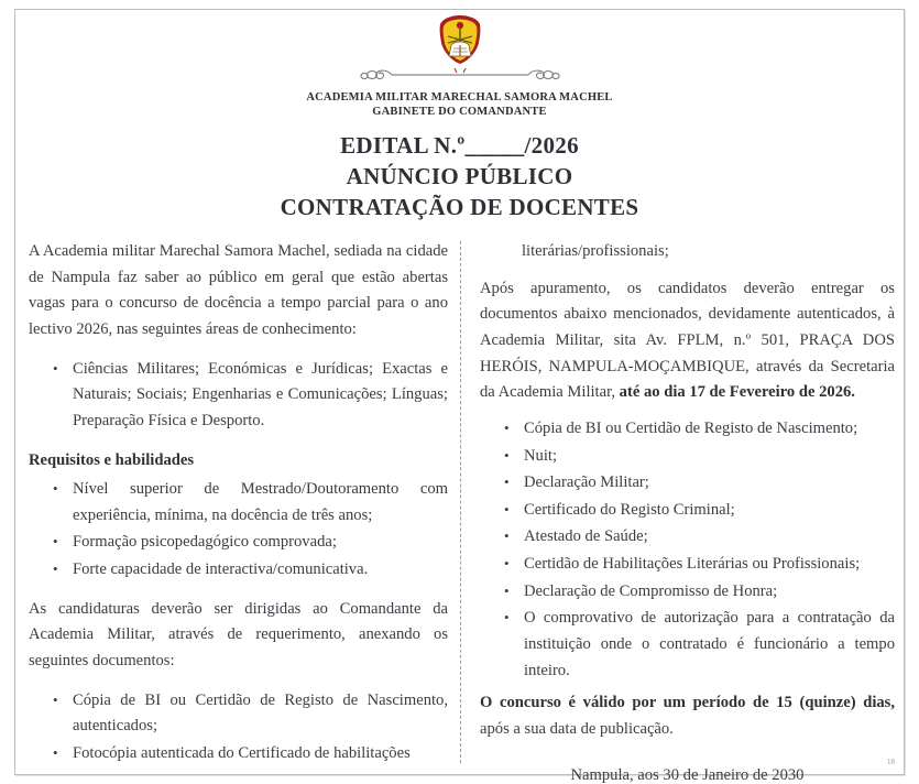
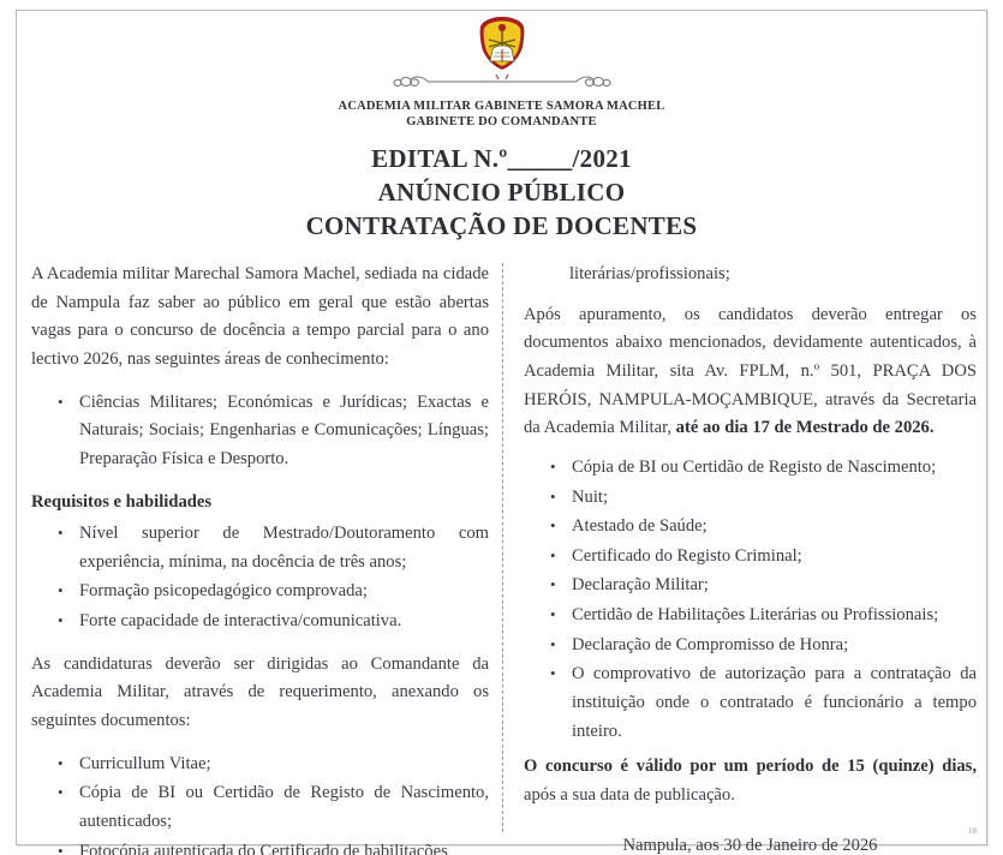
- ACADEMIA MILITAR MARECHAL SAMORA MACHEL
+ ACADEMIA MILITAR GABINETE SAMORA MACHEL
  GABINETE DO COMANDANTE
- EDITAL N.º_____/2026
+ EDITAL N.º_____/2021
  ANÚNCIO PÚBLICO
  CONTRATAÇÃO DE DOCENTES
  A Academia militar Marechal Samora Machel, sediada na cidade de Nampula faz saber ao público em geral que estão abertas vagas para o concurso de docência a tempo parcial para o ano lectivo 2026, nas seguintes áreas de conhecimento:
  Ciências Militares; Económicas e Jurídicas; Exactas e Naturais; Sociais; Engenharias e Comunicações; Línguas; Preparação Física e Desporto.
  Requisitos e habilidades
  Nível superior de Mestrado/Doutoramento com experiência, mínima, na docência de três anos;
  Formação psicopedagógico comprovada;
  Forte capacidade de interactiva/comunicativa.
  As candidaturas deverão ser dirigidas ao Comandante da Academia Militar, através de requerimento, anexando os seguintes documentos:
+ Curricullum Vitae;
  Cópia de BI ou Certidão de Registo de Nascimento, autenticados;
  Fotocópia autenticada do Certificado de habilitações
  literárias/profissionais;
- Após apuramento, os candidatos deverão entregar os documentos abaixo mencionados, devidamente autenticados, à Academia Militar, sita Av. FPLM, n.º 501, PRAÇA DOS HERÓIS, NAMPULA-MOÇAMBIQUE, através da Secretaria da Academia Militar, até ao dia 17 de Fevereiro de 2026.
+ Após apuramento, os candidatos deverão entregar os documentos abaixo mencionados, devidamente autenticados, à Academia Militar, sita Av. FPLM, n.º 501, PRAÇA DOS HERÓIS, NAMPULA-MOÇAMBIQUE, através da Secretaria da Academia Militar, até ao dia 17 de Mestrado de 2026.
  Cópia de BI ou Certidão de Registo de Nascimento;
  Nuit;
- Declaração Militar;
+ Atestado de Saúde;
  Certificado do Registo Criminal;
- Atestado de Saúde;
+ Declaração Militar;
  Certidão de Habilitações Literárias ou Profissionais;
  Declaração de Compromisso de Honra;
  O comprovativo de autorização para a contratação da instituição onde o contratado é funcionário a tempo inteiro.
  O concurso é válido por um período de 15 (quinze) dias, após a sua data de publicação.
- Nampula, aos 30 de Janeiro de 2030
+ Nampula, aos 30 de Janeiro de 2026
  18
